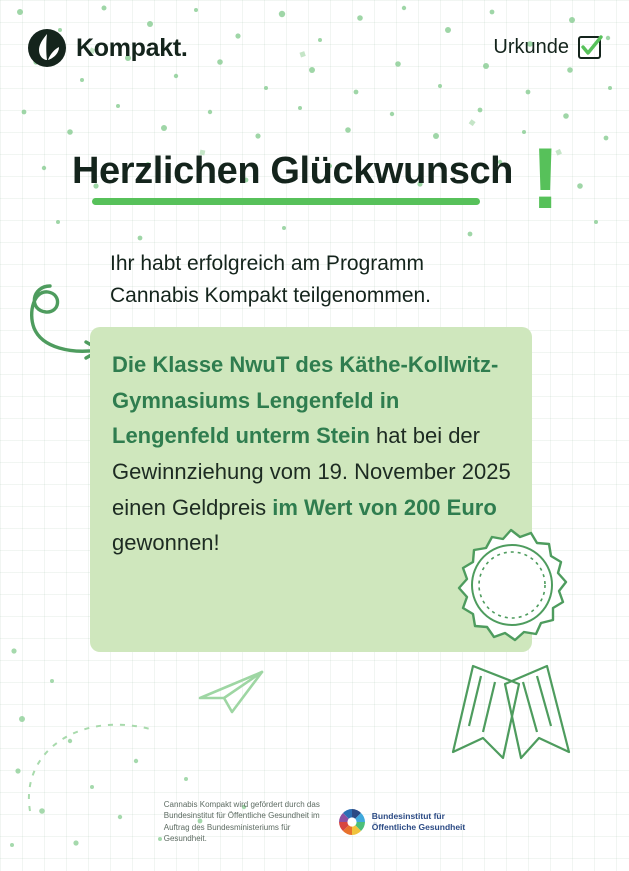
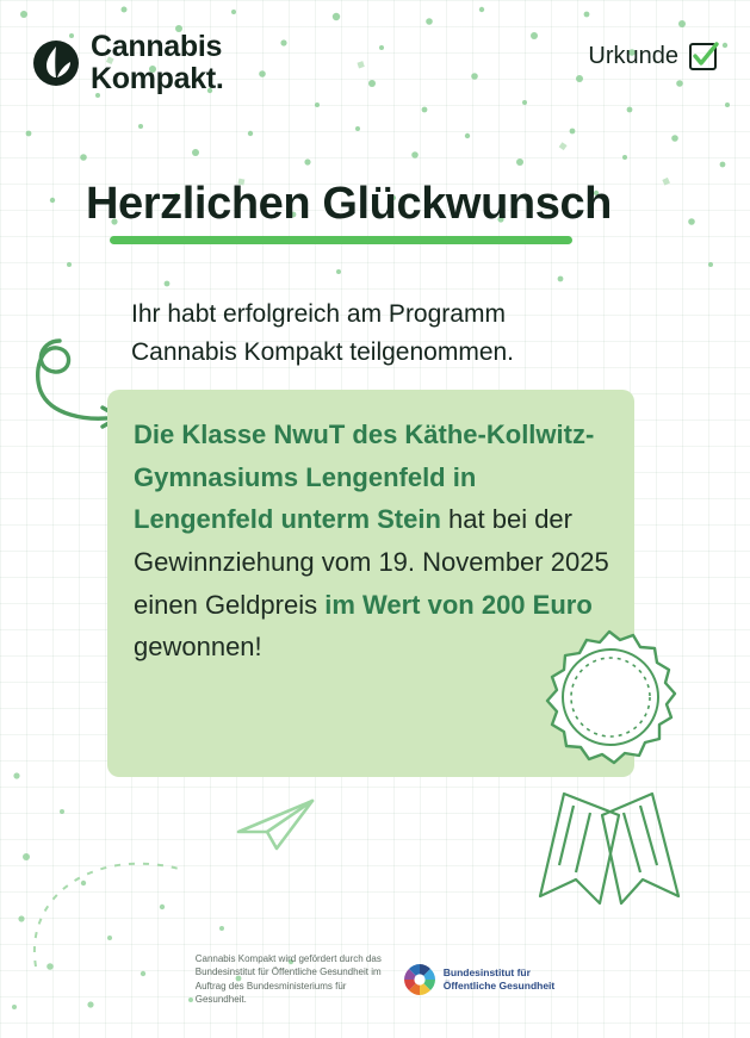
+ Cannabis
  Kompakt.
  Urkunde
  Herzlichen Glückwunsch
- !
  Ihr habt erfolgreich am Programm
  Cannabis Kompakt teilgenommen.
  Die Klasse NwuT des Käthe-Kollwitz-Gymnasiums Lengenfeld in Lengenfeld unterm Stein hat bei der Gewinnziehung vom 19. November 2025 einen Geldpreis im Wert von 200 Euro gewonnen!
  Cannabis Kompakt wird gefördert durch das Bundesinstitut für Öffentliche Gesundheit im Auftrag des Bundesministeriums für Gesundheit.
  Bundesinstitut für
  Öffentliche Gesundheit
